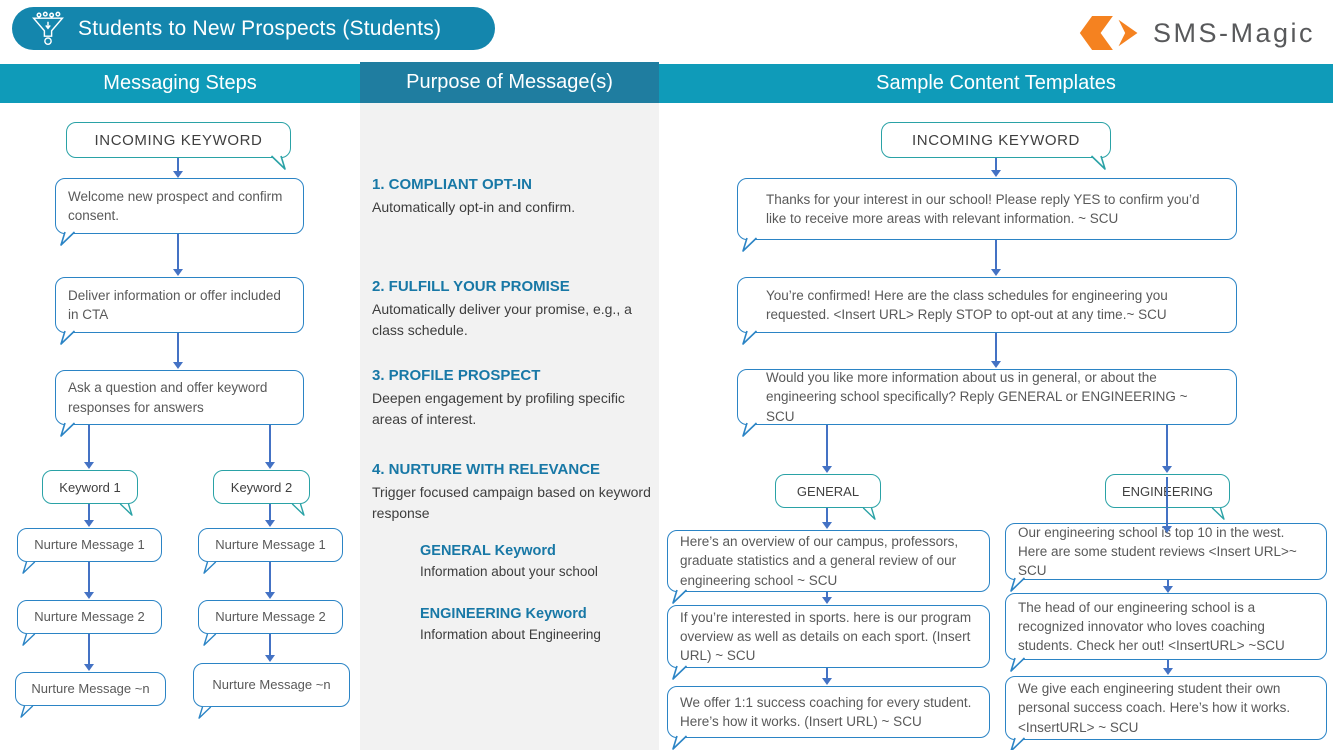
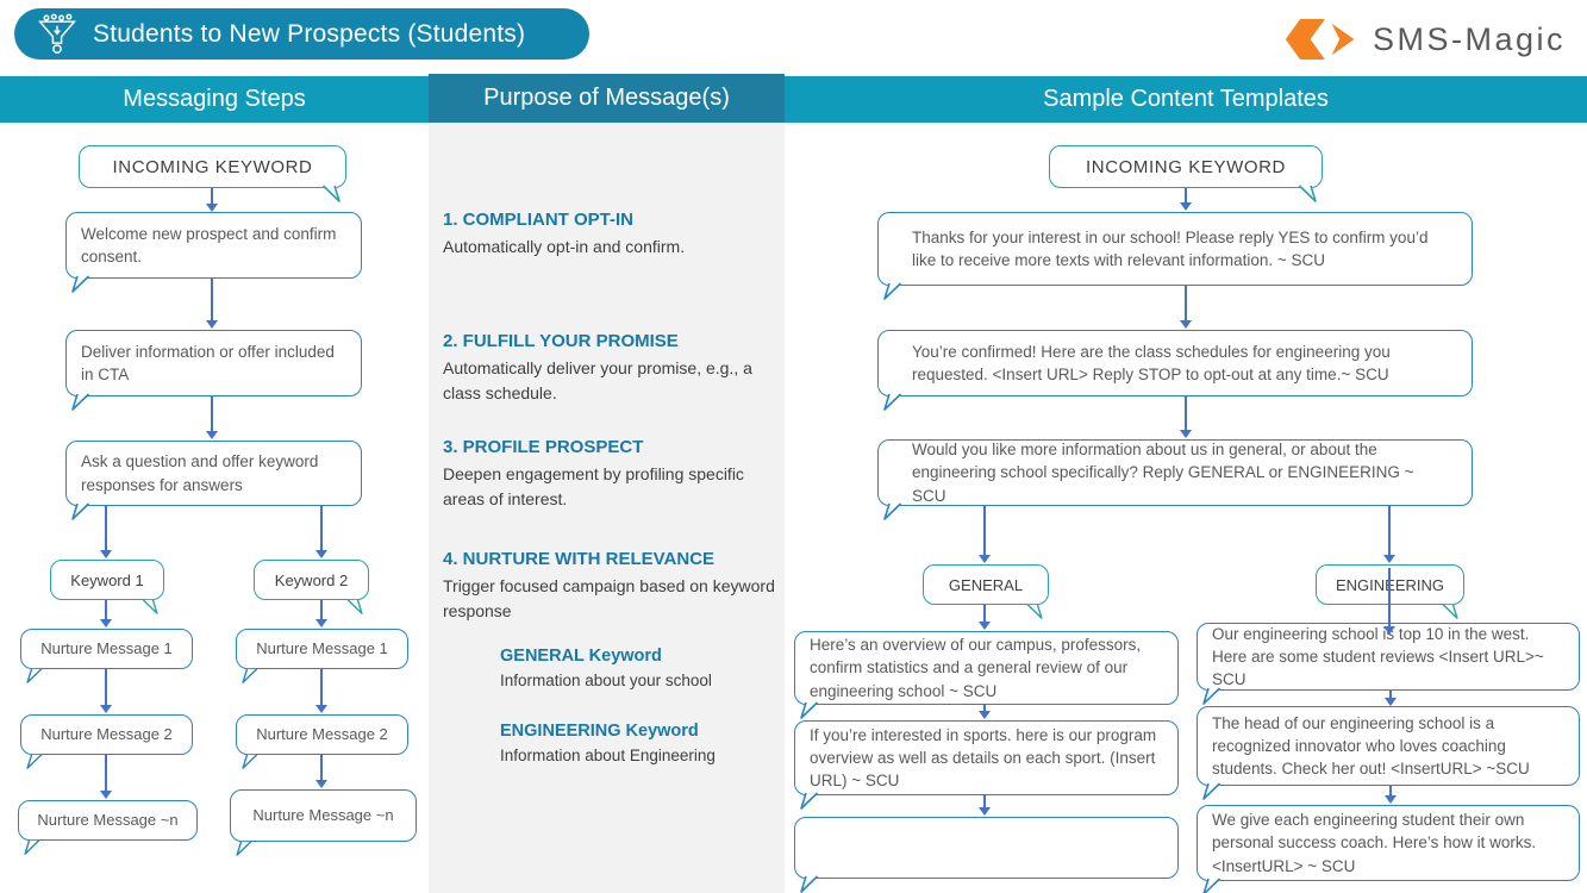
  Students to New Prospects (Students)
  SMS-Magic
  Messaging Steps
  Purpose of Message(s)
  Sample Content Templates
  INCOMING KEYWORD
  Welcome new prospect and confirm consent.
  Deliver information or offer included in CTA
  Ask a question and offer keyword responses for answers
  Keyword 1
  Keyword 2
  Nurture Message 1
  Nurture Message 1
  Nurture Message 2
  Nurture Message 2
  Nurture Message ~n
  Nurture Message ~n
  1. COMPLIANT OPT-IN
  Automatically opt-in and confirm.
  2. FULFILL YOUR PROMISE
  Automatically deliver your promise, e.g., a class schedule.
  3. PROFILE PROSPECT
  Deepen engagement by profiling specific areas of interest.
  4. NURTURE WITH RELEVANCE
  Trigger focused campaign based on keyword response
  GENERAL Keyword
  Information about your school
  ENGINEERING Keyword
  Information about Engineering
  INCOMING KEYWORD
- Thanks for your interest in our school! Please reply YES to confirm you’d like to receive more areas with relevant information. ~ SCU
+ Thanks for your interest in our school! Please reply YES to confirm you’d like to receive more texts with relevant information. ~ SCU
  You’re confirmed! Here are the class schedules for engineering you requested. <Insert URL> Reply STOP to opt-out at any time.~ SCU
  Would you like more information about us in general, or about the engineering school specifically? Reply GENERAL or ENGINEERING ~ SCU
  GENERAL
  ENGINERING
- Here’s an overview of our campus, professors, graduate statistics and a general review of our engineering school ~ SCU
+ Here’s an overview of our campus, professors, confirm statistics and a general review of our engineering school ~ SCU
  If you’re interested in sports. here is our program overview as well as details on each sport. (Insert URL) ~ SCU
- We offer 1:1 success coaching for every student. Here’s how it works. (Insert URL) ~ SCU
  Our engineering school top 10 in the west. Here are some student reviews <Insert URL>~ SCU
  The head of our engineering school is a recognized innovator who loves coaching students. Check her out! <InsertURL> ~SCU
  We give each engineering student their own personal success coach. Here’s how it works. <InsertURL> ~ SCU
